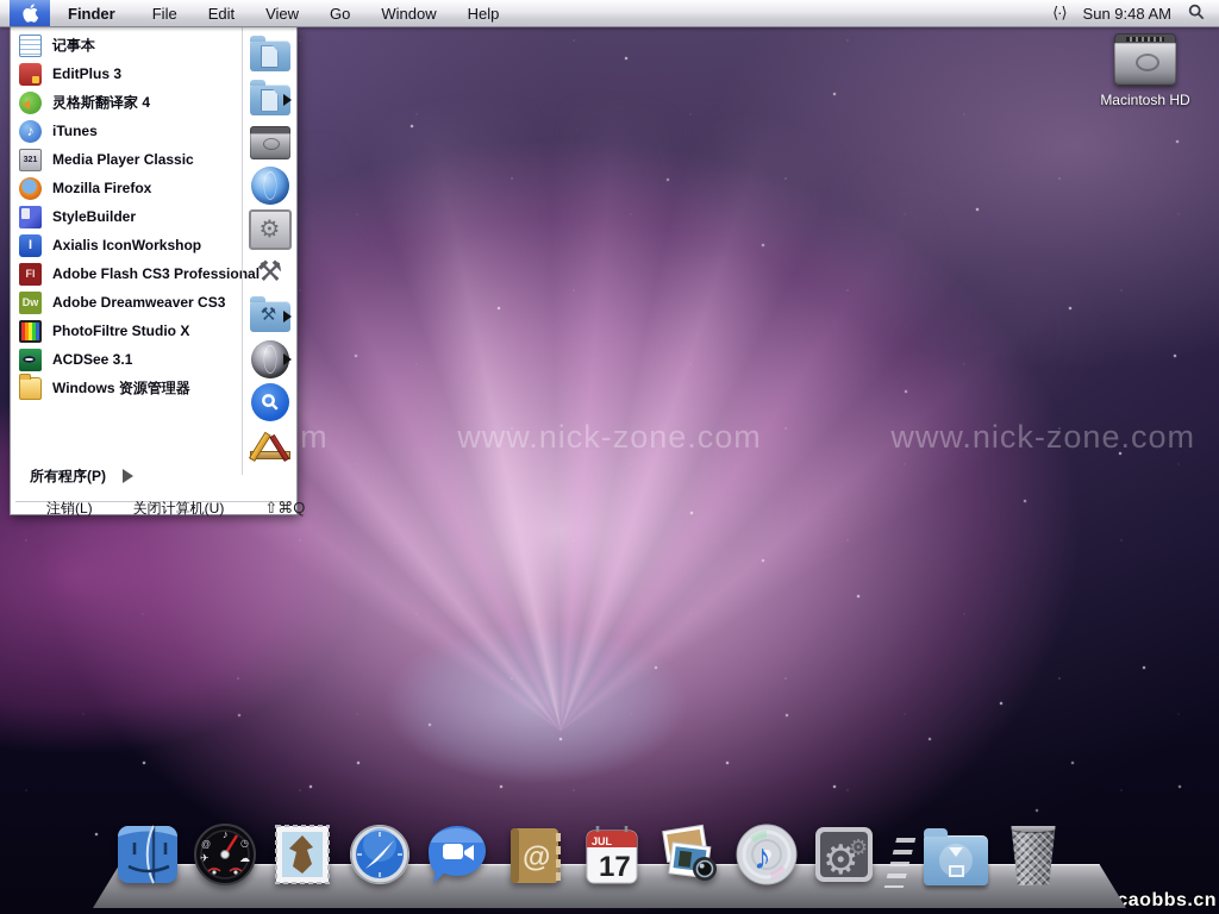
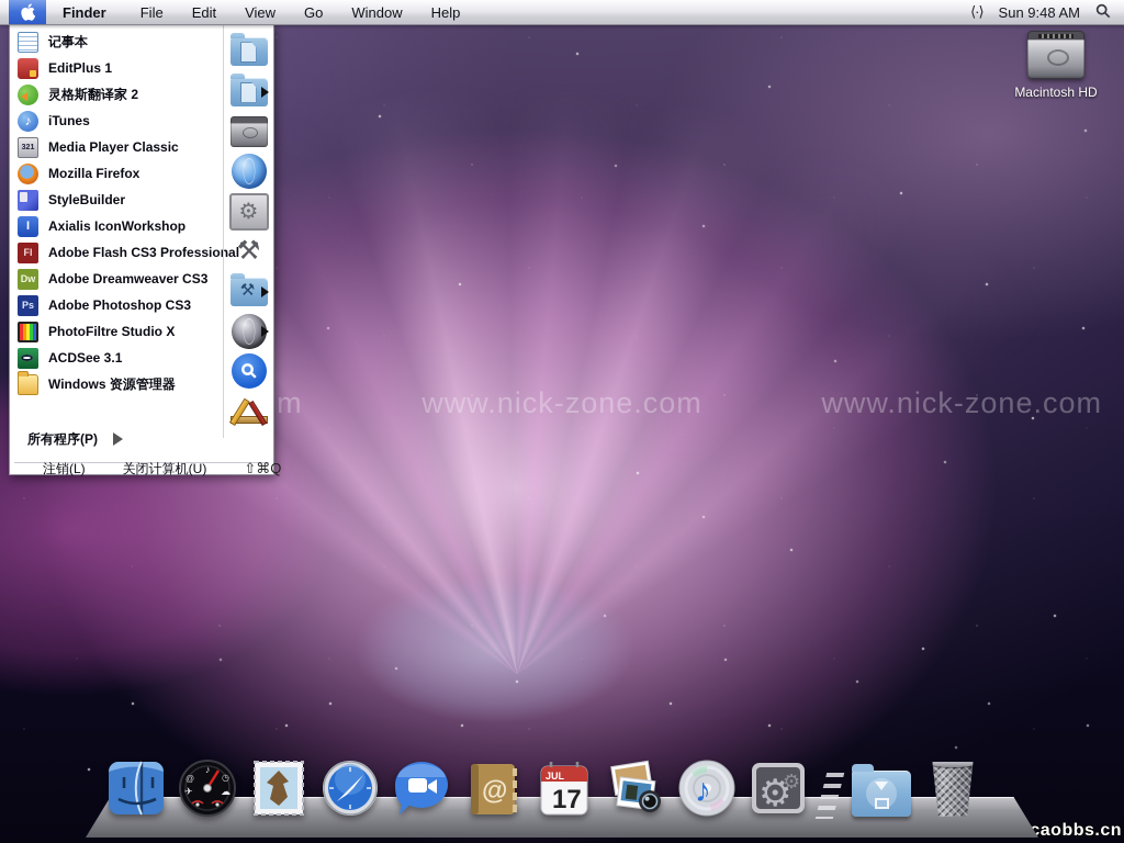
  www.nick-zone.com
  www.nick-zone.com
  Macintosh HD
  Finder
  File
  Edit
  View
  Go
  Window
  Help
  ⟨·⟩
  Sun 9:48 AM
  记事本
- EditPlus 3
+ EditPlus 1
- 灵格斯翻译家 4
+ 灵格斯翻译家 2
  ♪
  iTunes
  Media Player Classic
  Mozilla Firefox
  StyleBuilder
  I
  Axialis IconWorkshop
  Fl
  Adobe Flash CS3 Professional
  Dw
  Adobe Dreamweaver CS3
+ Ps
+ Adobe Photoshop CS3
  PhotoFiltre Studio X
  ACDSee 3.1
  Windows 资源管理器
  所有程序(P)
  ⚙
  ⚒
  ⚒
  注销(L)
  关闭计算机(U)
  ⇧⌘Q
  ♪
  @
  ◷
  ☁
  ✈
  @
  JUL
  17
  ♪
  ⚙
  ⚙
